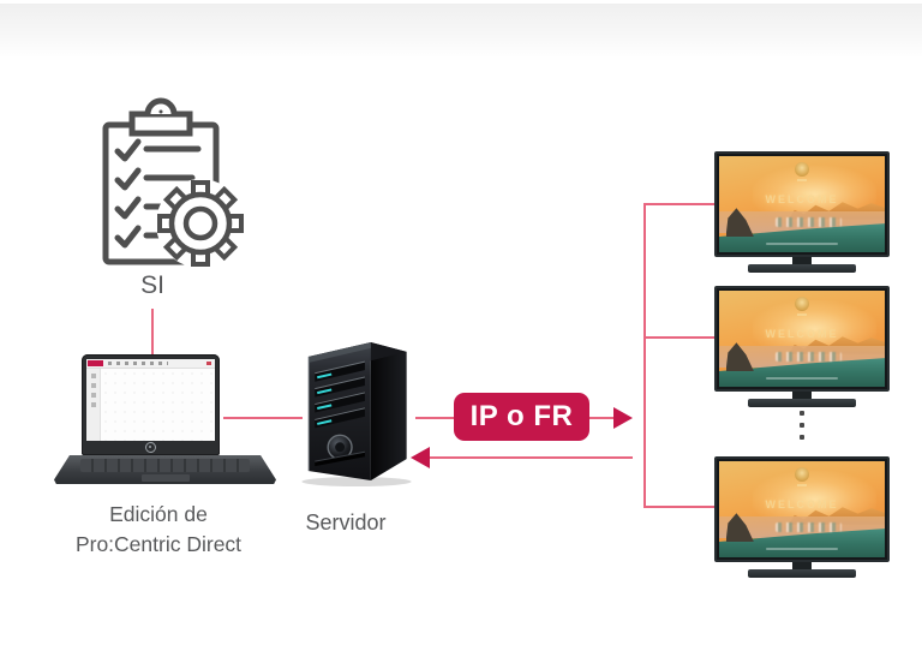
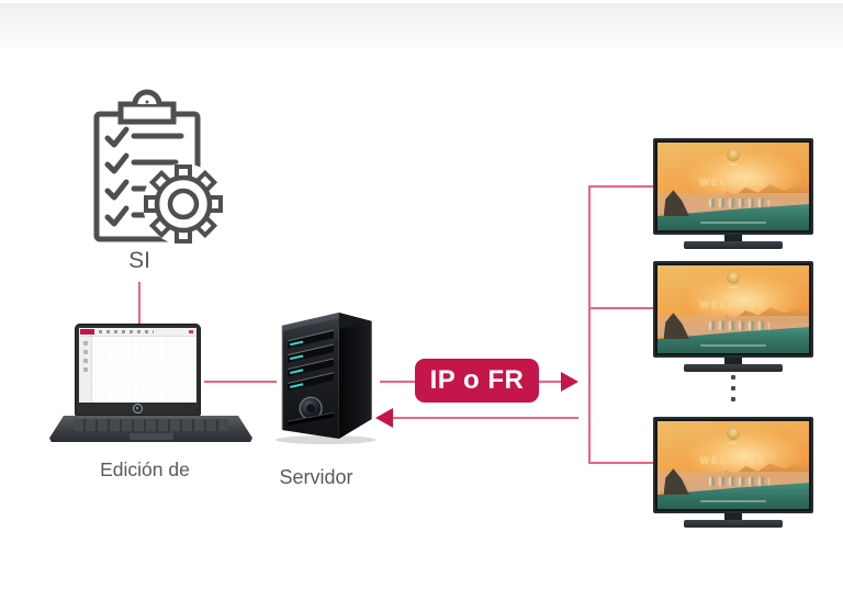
  SI
  IP o FR
  Edición de
- Pro:Centric Direct
  Servidor
  WELCOME
  WELCOME
  WELCOME
